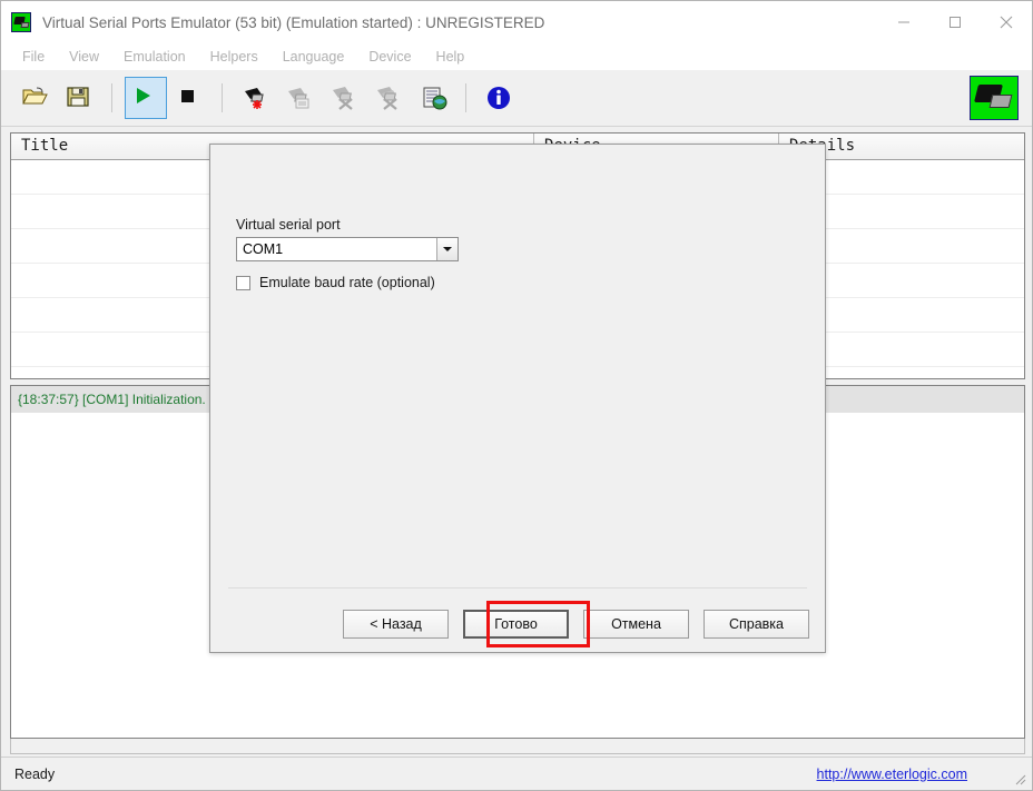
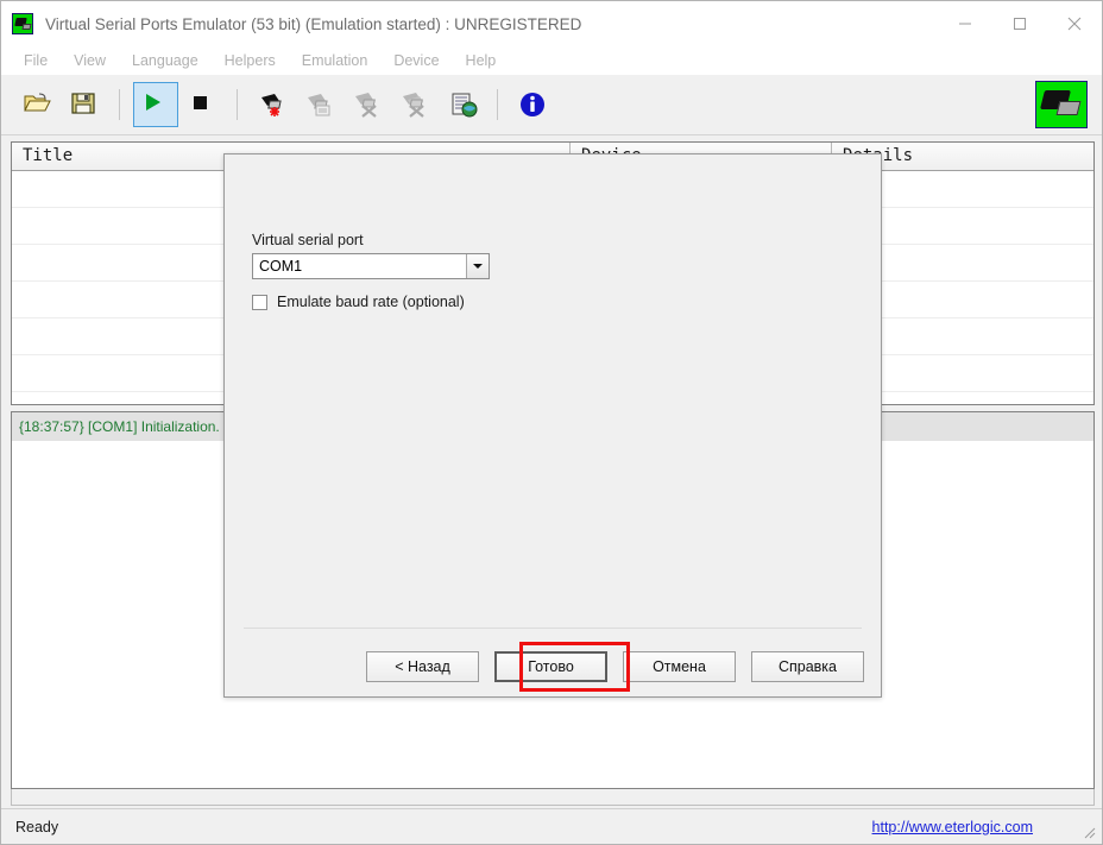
  Virtual Serial Ports Emulator (53 bit) (Emulation started) : UNREGISTERED
  File
  View
- Emulation
+ Language
  Helpers
- Language
+ Emulation
  Device
  Help
  Title
  {18:37:57} [COM1] Initialization.
  Ready
  http://www.eterlogic.com
  Virtual serial port
  COM1
  Emulate baud rate (optional)
  < Назад
  Готово
  Отмена
  Справка
